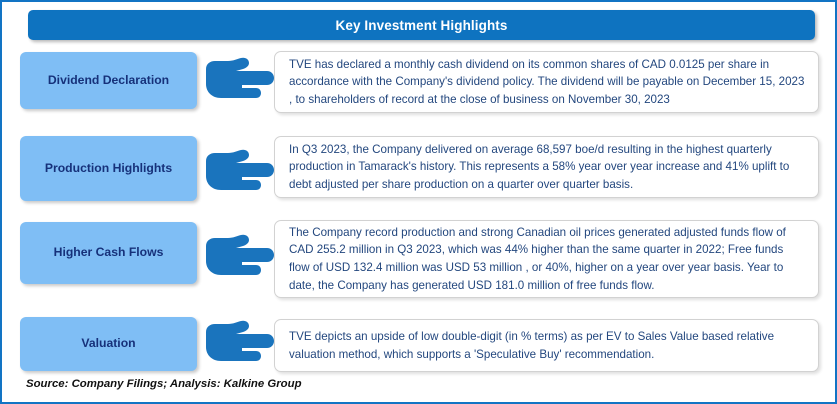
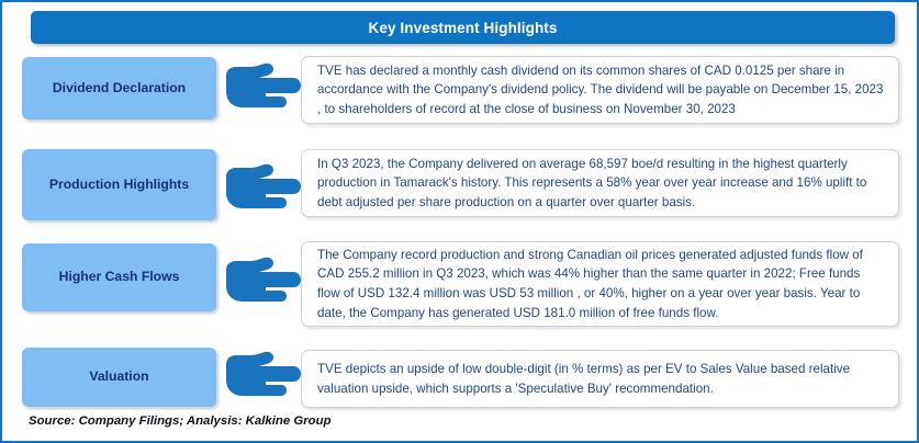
  Key Investment Highlights
  Dividend Declaration
  TVE has declared a monthly cash dividend on its common shares of CAD 0.0125 per share in accordance with the Company's dividend policy. The dividend will be payable on December 15, 2023 , to shareholders of record at the close of business on November 30, 2023
  Production Highlights
- In Q3 2023, the Company delivered on average 68,597 boe/d resulting in the highest quarterly production in Tamarack's history. This represents a 58% year over year increase and 41% uplift to debt adjusted per share production on a quarter over quarter basis.
+ In Q3 2023, the Company delivered on average 68,597 boe/d resulting in the highest quarterly production in Tamarack's history. This represents a 58% year over year increase and 16% uplift to debt adjusted per share production on a quarter over quarter basis.
  Higher Cash Flows
  The Company record production and strong Canadian oil prices generated adjusted funds flow of CAD 255.2 million in Q3 2023, which was 44% higher than the same quarter in 2022; Free funds flow of USD 132.4 million was USD 53 million , or 40%, higher on a year over year basis. Year to date, the Company has generated USD 181.0 million of free funds flow.
  Valuation
- TVE depicts an upside of low double-digit (in % terms) as per EV to Sales Value based relative valuation method, which supports a 'Speculative Buy' recommendation.
+ TVE depicts an upside of low double-digit (in % terms) as per EV to Sales Value based relative valuation upside, which supports a 'Speculative Buy' recommendation.
  Source: Company Filings; Analysis: Kalkine Group
